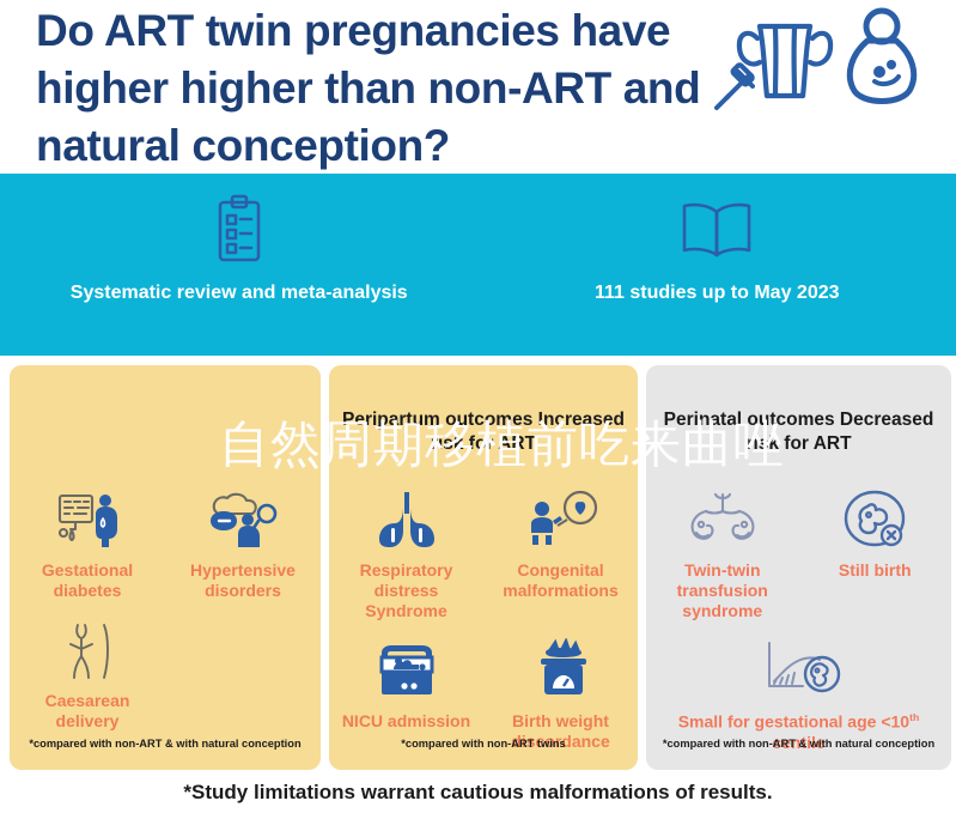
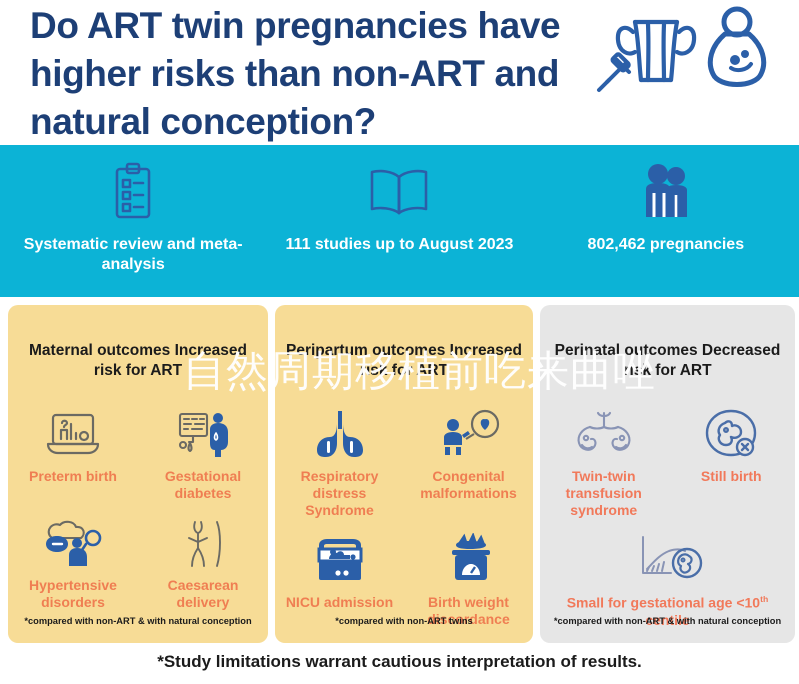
- Do ART twin pregnancies have higher higher than non-ART and natural conception?
+ Do ART twin pregnancies have higher risks than non-ART and natural conception?
  Systematic review and meta-analysis
- 111 studies up to May 2023
+ 111 studies up to August 2023
+ 802,462 pregnancies
+ Maternal outcomes Increased risk for ART
+ Preterm birth
  Gestational diabetes
  Hypertensive disorders
  Caesarean delivery
  *compared with non-ART & with natural conception
  Peripartum outcomes Increased risk for ART
  Respiratory distress Syndrome
  Congenital malformations
  NICU admission
  Birth weight discordance
  *compared with non-ART twins
  Perinatal outcomes Decreased risk for ART
  Twin-twin transfusion syndrome
  Still birth
  Small for gestational age <10th centile
  *compared with non-ART & with natural conception
  自然周期移植前吃来曲唑
- *Study limitations warrant cautious malformations of results.
+ *Study limitations warrant cautious interpretation of results.
